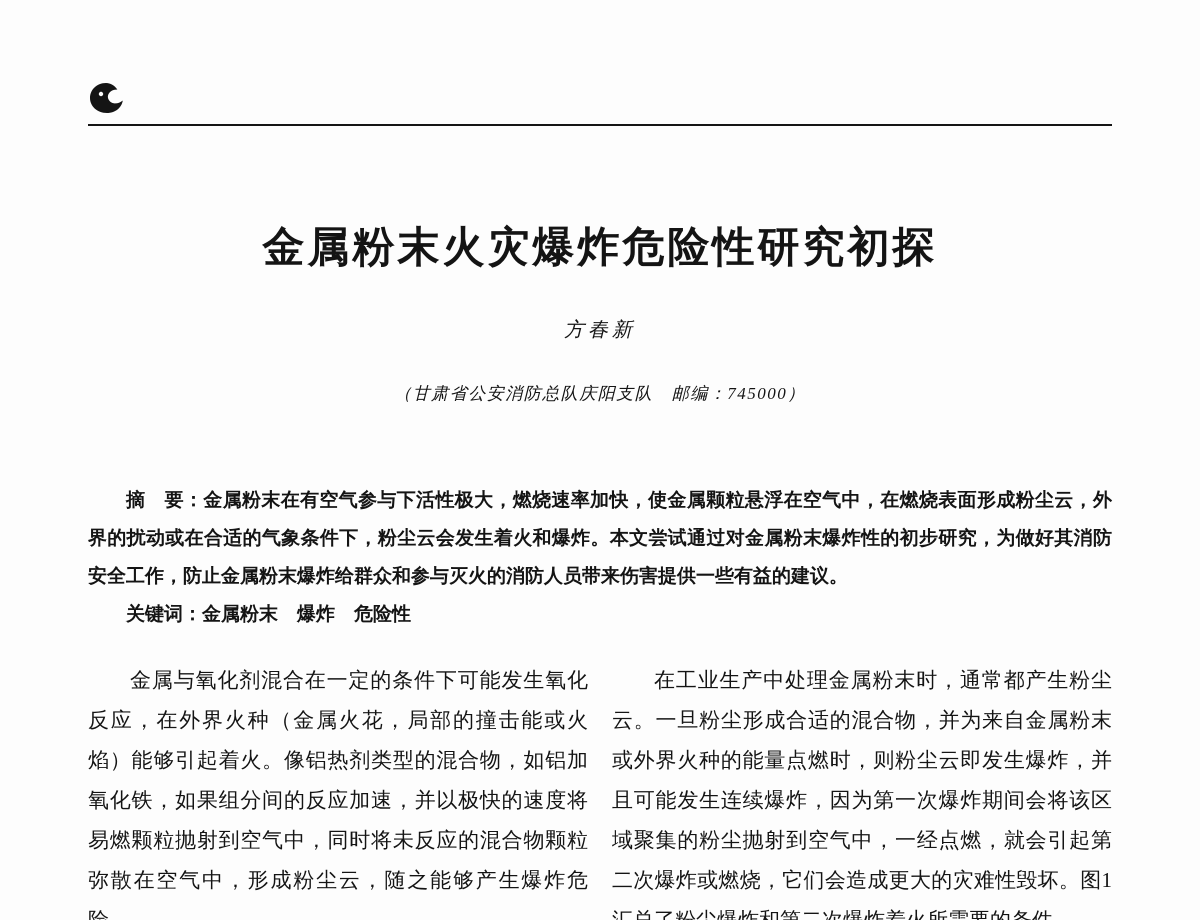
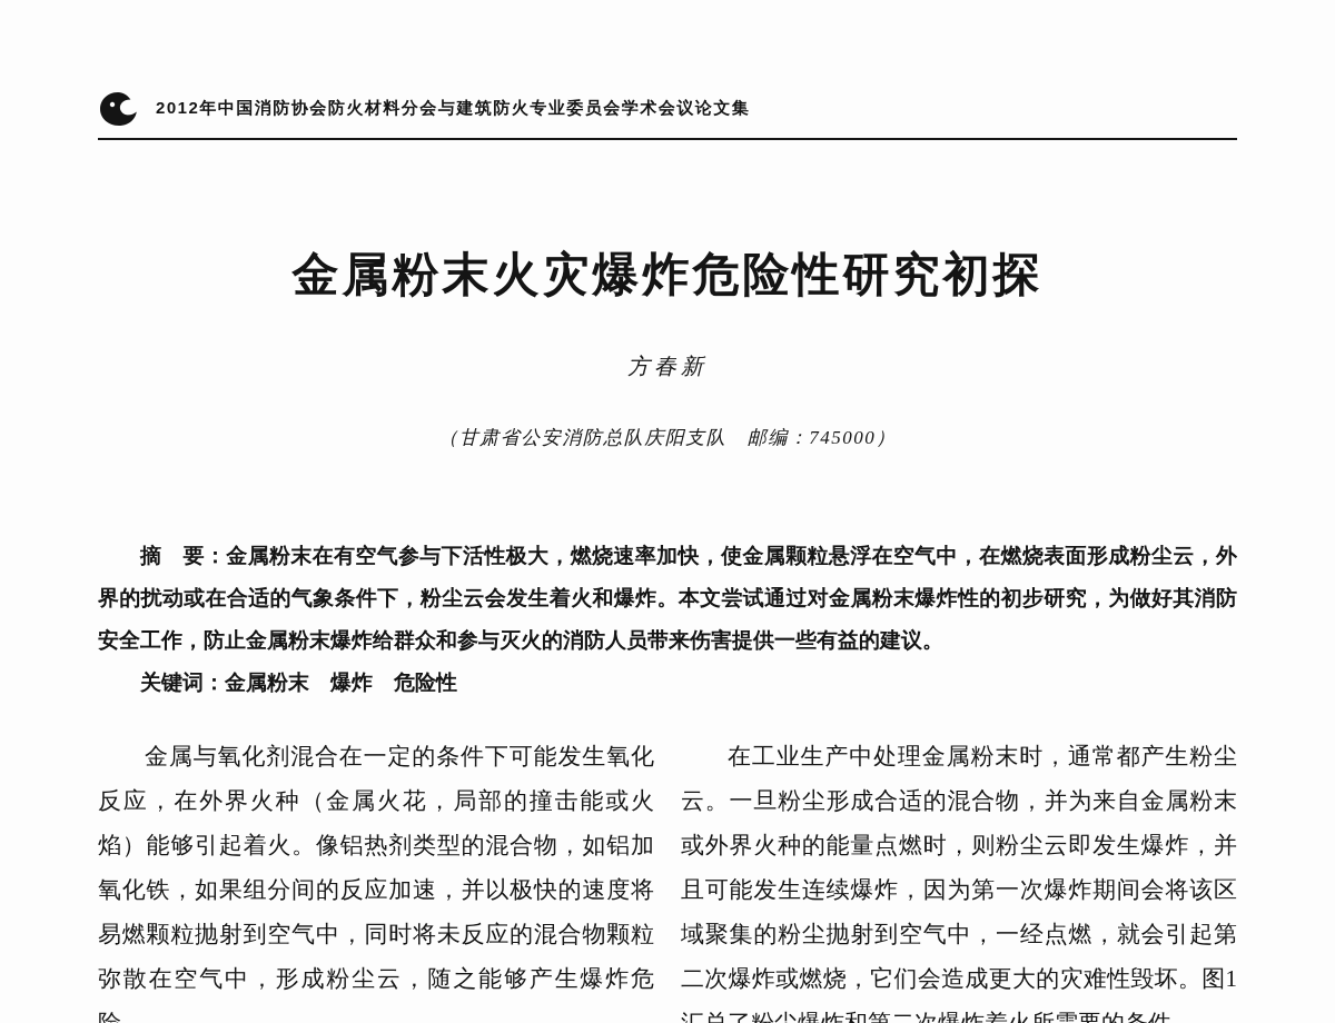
+ 2012年中国消防协会防火材料分会与建筑防火专业委员会学术会议论文集
  金属粉末火灾爆炸危险性研究初探
  方春新
  （甘肃省公安消防总队庆阳支队 邮编：745000）
  摘 要：金属粉末在有空气参与下活性极大，燃烧速率加快，使金属颗粒悬浮在空气中，在燃烧表面形成粉尘云，外界的扰动或在合适的气象条件下，粉尘云会发生着火和爆炸。本文尝试通过对金属粉末爆炸性的初步研究，为做好其消防安全工作，防止金属粉末爆炸给群众和参与灭火的消防人员带来伤害提供一些有益的建议。
  关键词：金属粉末 爆炸 危险性
  金属与氧化剂混合在一定的条件下可能发生氧化反应，在外界火种（金属火花，局部的撞击能或火焰）能够引起着火。像铝热剂类型的混合物，如铝加氧化铁，如果组分间的反应加速，并以极快的速度将易燃颗粒抛射到空气中，同时将未反应的混合物颗粒弥散在空气中，形成粉尘云，随之能够产生爆炸危
  在工业生产中处理金属粉末时，通常都产生粉尘云。一旦粉尘形成合适的混合物，并为来自金属粉末或外界火种的能量点燃时，则粉尘云即发生爆炸，并且可能发生连续爆炸，因为第一次爆炸期间会将该区域聚集的粉尘抛射到空气中，一经点燃，就会引起第二次爆炸或燃烧，它们会造成更大的灾难性毁坏。图1
